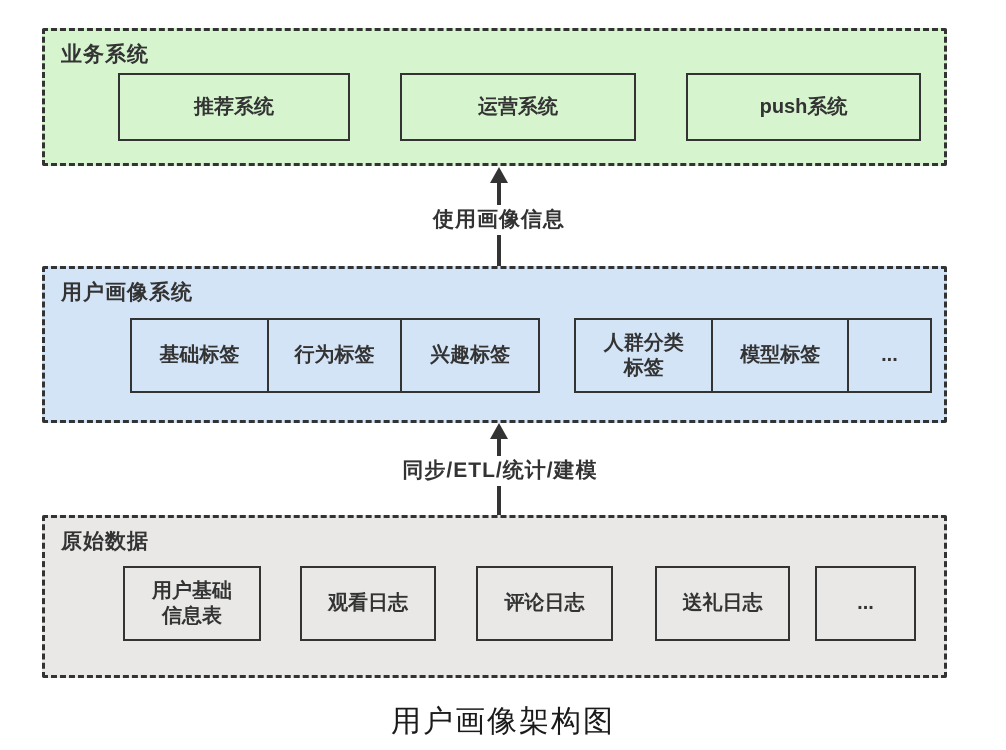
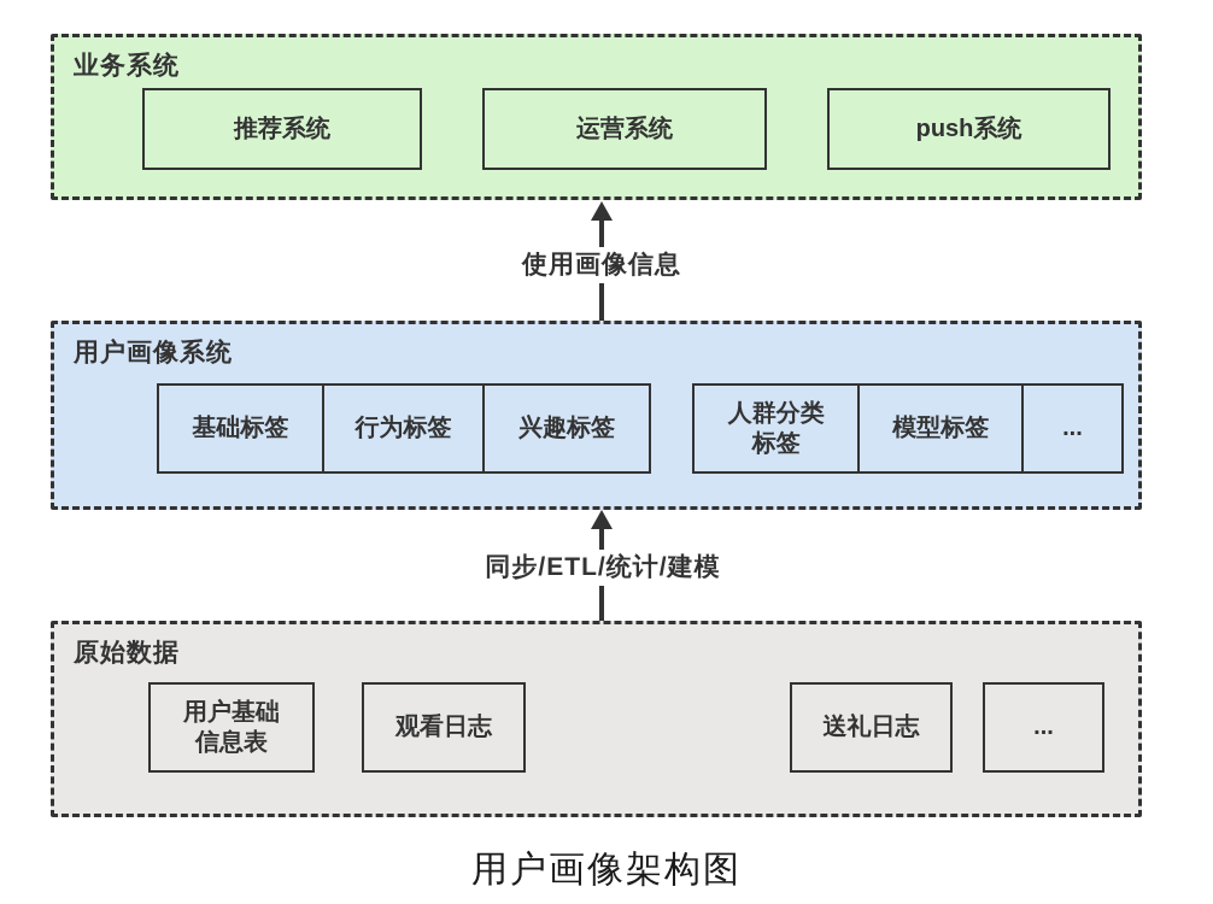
  业务系统
  推荐系统
  运营系统
  push系统
  使用画像信息
  用户画像系统
  基础标签
  行为标签
  兴趣标签
  人群分类标签
  模型标签
  ...
  同步/ETL/统计/建模
  原始数据
  用户基础信息表
  观看日志
- 评论日志
  送礼日志
  ...
  用户画像架构图
